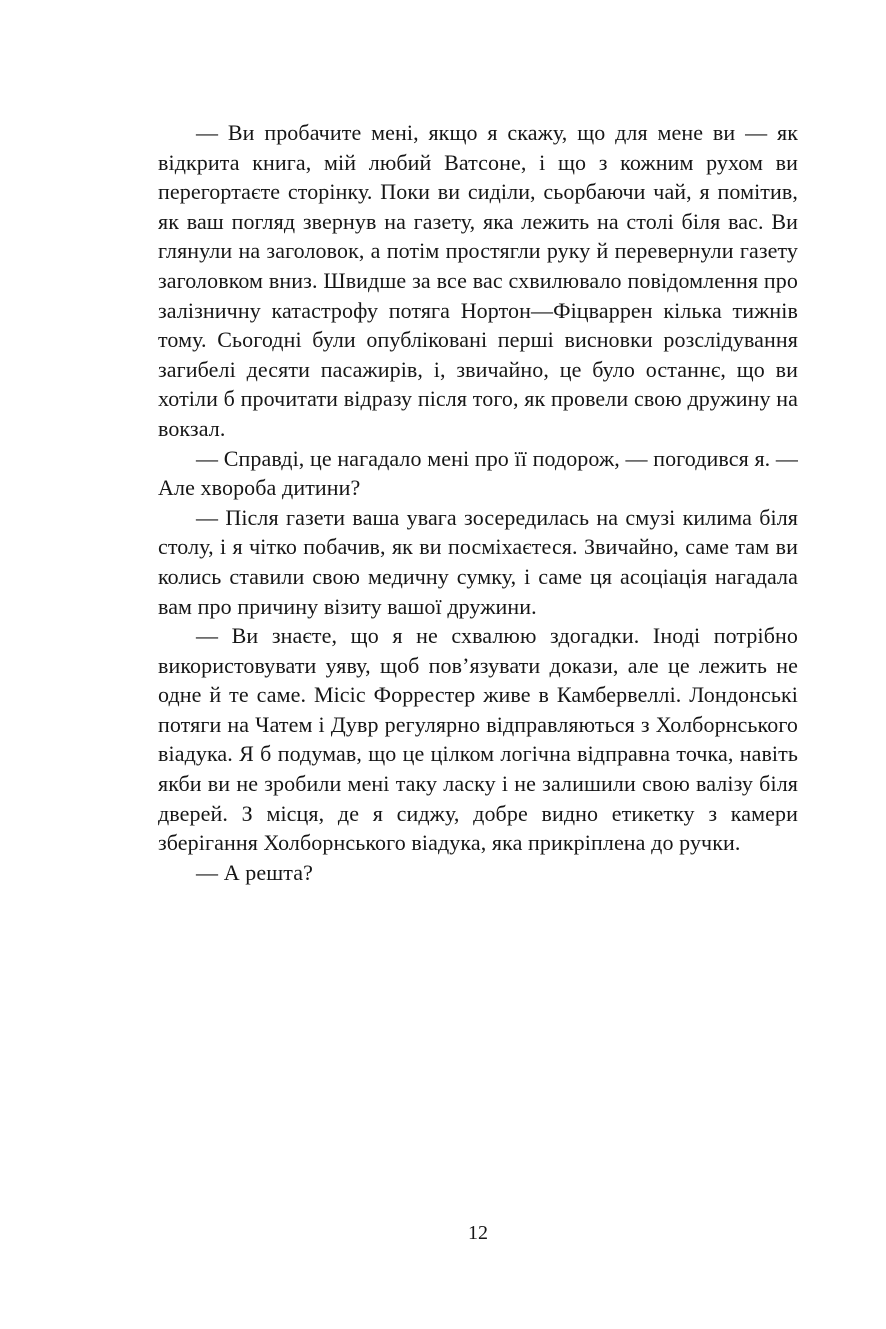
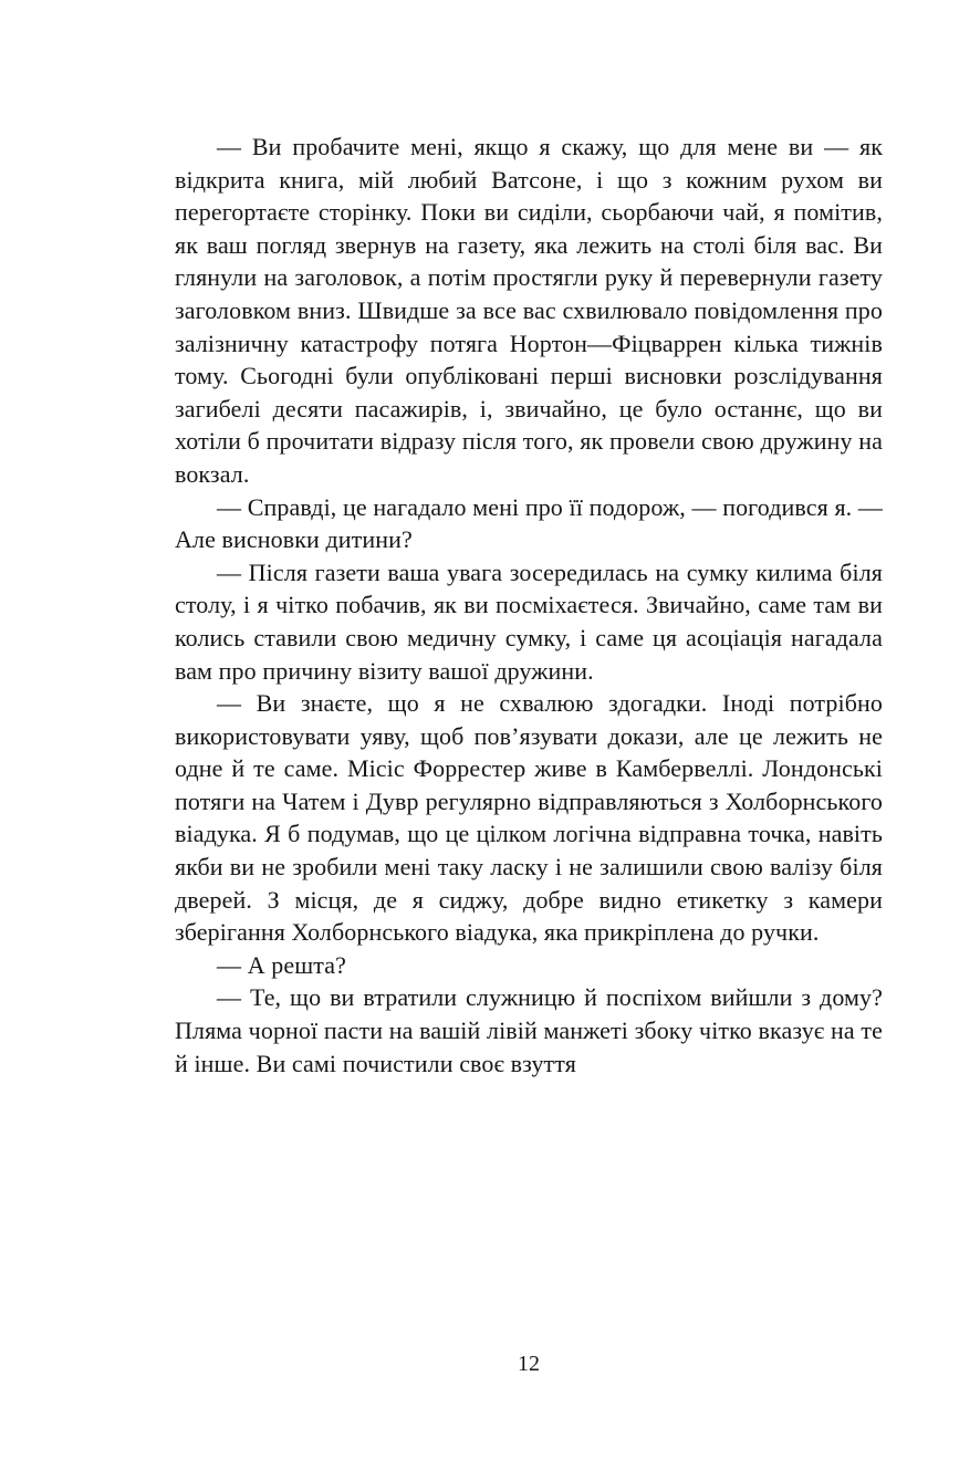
  — Ви пробачите мені, якщо я скажу, що для мене ви — як відкрита книга, мій любий Ватсоне, і що з кожним рухом ви перегортаєте сторінку. Поки ви сиділи, сьорбаючи чай, я помітив, як ваш погляд звернув на газету, яка лежить на столі біля вас. Ви глянули на заголовок, а потім простягли руку й перевернули газету заголовком вниз. Швидше за все вас схвилювало повідомлення про залізничну катастрофу потяга Нортон—Фіцваррен кілька тижнів тому. Сьогодні були опубліковані перші висновки розслідування загибелі десяти пасажирів, і, звичайно, це було останнє, що ви хотіли б прочитати відразу після того, як провели свою дружину на вокзал.
- — Справді, це нагадало мені про її подорож, — погодився я. — Але хвороба дитини?
+ — Справді, це нагадало мені про її подорож, — погодився я. — Але висновки дитини?
- — Після газети ваша увага зосередилась на смузі килима біля столу, і я чітко побачив, як ви посміхаєтеся. Звичайно, саме там ви колись ставили свою медичну сумку, і саме ця асоціація нагадала вам про причину візиту вашої дружини.
+ — Після газети ваша увага зосередилась на сумку килима біля столу, і я чітко побачив, як ви посміхаєтеся. Звичайно, саме там ви колись ставили свою медичну сумку, і саме ця асоціація нагадала вам про причину візиту вашої дружини.
  — Ви знаєте, що я не схвалюю здогадки. Іноді потрібно використовувати уяву, щоб пов’язувати докази, але це лежить не одне й те саме. Місіс Форрестер живе в Камбервеллі. Лондонські потяги на Чатем і Дувр регулярно відправляються з Холборнського віадука. Я б подумав, що це цілком логічна відправна точка, навіть якби ви не зробили мені таку ласку і не залишили свою валізу біля дверей. З місця, де я сиджу, добре видно етикетку з камери зберігання Холборнського віадука, яка прикріплена до ручки.
  — А решта?
+ — Те, що ви втратили служницю й поспіхом вийшли з дому? Пляма чорної пасти на вашій лівій манжеті збоку чітко вказує на те й інше. Ви самі почистили своє взуття
  12
